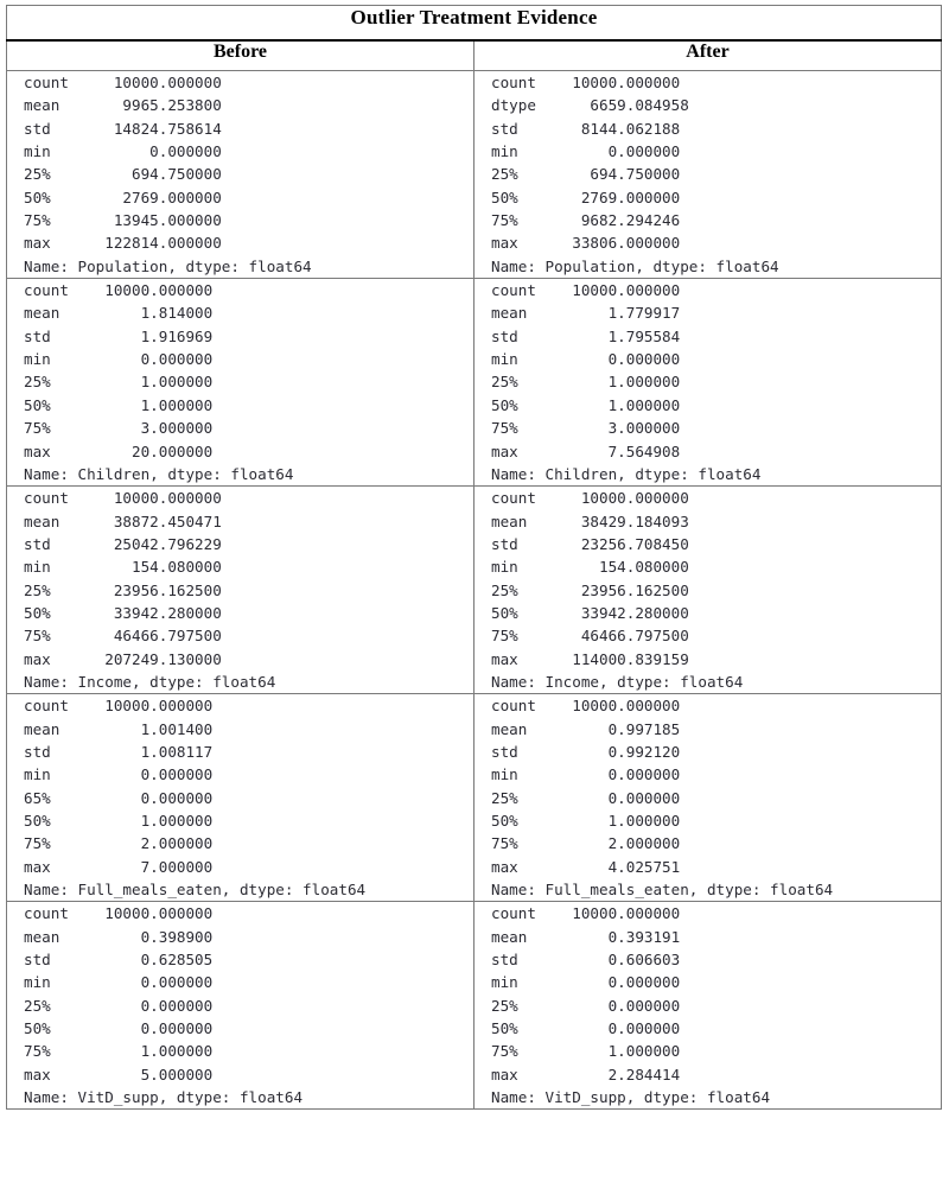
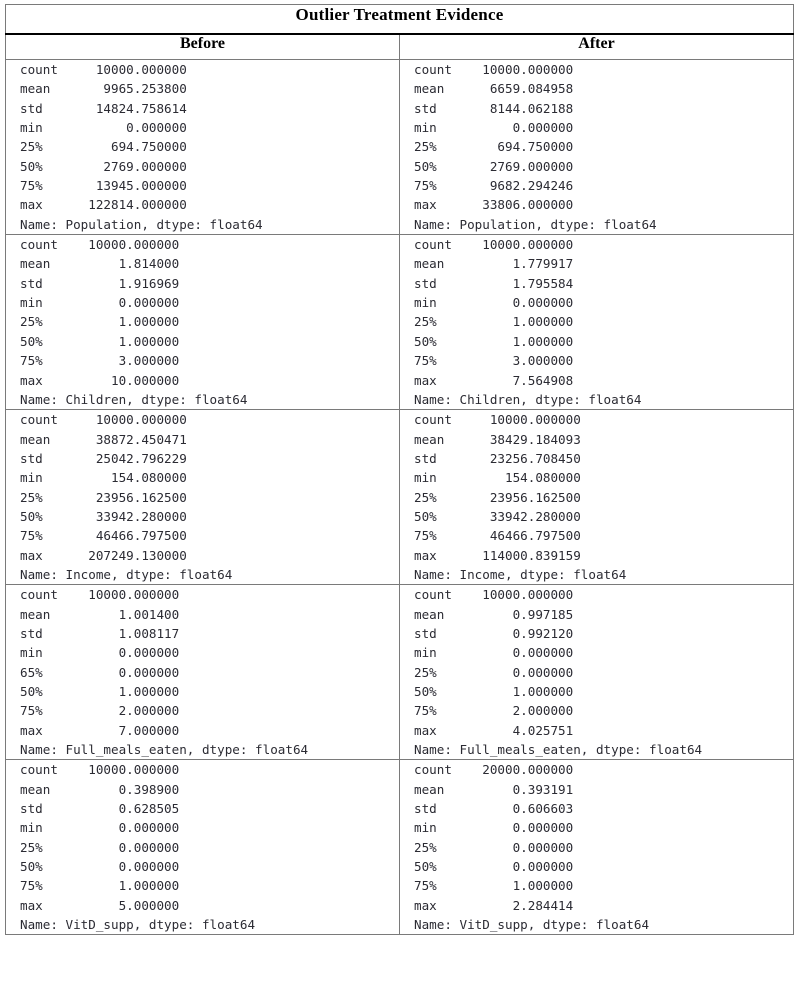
  Outlier Treatment Evidence
  Before	After
- count 10000.000000 mean 9965.253800 std 14824.758614 min 0.000000 25% 694.750000 50% 2769.000000 75% 13945.000000 max 122814.000000 Name: Population, dtype: float64	count 10000.000000 dtype 6659.084958 std 8144.062188 min 0.000000 25% 694.750000 50% 2769.000000 75% 9682.294246 max 33806.000000 Name: Population, dtype: float64
+ count 10000.000000 mean 9965.253800 std 14824.758614 min 0.000000 25% 694.750000 50% 2769.000000 75% 13945.000000 max 122814.000000 Name: Population, dtype: float64	count 10000.000000 mean 6659.084958 std 8144.062188 min 0.000000 25% 694.750000 50% 2769.000000 75% 9682.294246 max 33806.000000 Name: Population, dtype: float64
- count 10000.000000 mean 1.814000 std 1.916969 min 0.000000 25% 1.000000 50% 1.000000 75% 3.000000 max 20.000000 Name: Children, dtype: float64	count 10000.000000 mean 1.779917 std 1.795584 min 0.000000 25% 1.000000 50% 1.000000 75% 3.000000 max 7.564908 Name: Children, dtype: float64
+ count 10000.000000 mean 1.814000 std 1.916969 min 0.000000 25% 1.000000 50% 1.000000 75% 3.000000 max 10.000000 Name: Children, dtype: float64	count 10000.000000 mean 1.779917 std 1.795584 min 0.000000 25% 1.000000 50% 1.000000 75% 3.000000 max 7.564908 Name: Children, dtype: float64
  count 10000.000000 mean 38872.450471 std 25042.796229 min 154.080000 25% 23956.162500 50% 33942.280000 75% 46466.797500 max 207249.130000 Name: Income, dtype: float64	count 10000.000000 mean 38429.184093 std 23256.708450 min 154.080000 25% 23956.162500 50% 33942.280000 75% 46466.797500 max 114000.839159 Name: Income, dtype: float64
  count 10000.000000 mean 1.001400 std 1.008117 min 0.000000 65% 0.000000 50% 1.000000 75% 2.000000 max 7.000000 Name: Full_meals_eaten, dtype: float64	count 10000.000000 mean 0.997185 std 0.992120 min 0.000000 25% 0.000000 50% 1.000000 75% 2.000000 max 4.025751 Name: Full_meals_eaten, dtype: float64
- count 10000.000000 mean 0.398900 std 0.628505 min 0.000000 25% 0.000000 50% 0.000000 75% 1.000000 max 5.000000 Name: VitD_supp, dtype: float64	count 10000.000000 mean 0.393191 std 0.606603 min 0.000000 25% 0.000000 50% 0.000000 75% 1.000000 max 2.284414 Name: VitD_supp, dtype: float64
+ count 10000.000000 mean 0.398900 std 0.628505 min 0.000000 25% 0.000000 50% 0.000000 75% 1.000000 max 5.000000 Name: VitD_supp, dtype: float64	count 20000.000000 mean 0.393191 std 0.606603 min 0.000000 25% 0.000000 50% 0.000000 75% 1.000000 max 2.284414 Name: VitD_supp, dtype: float64
